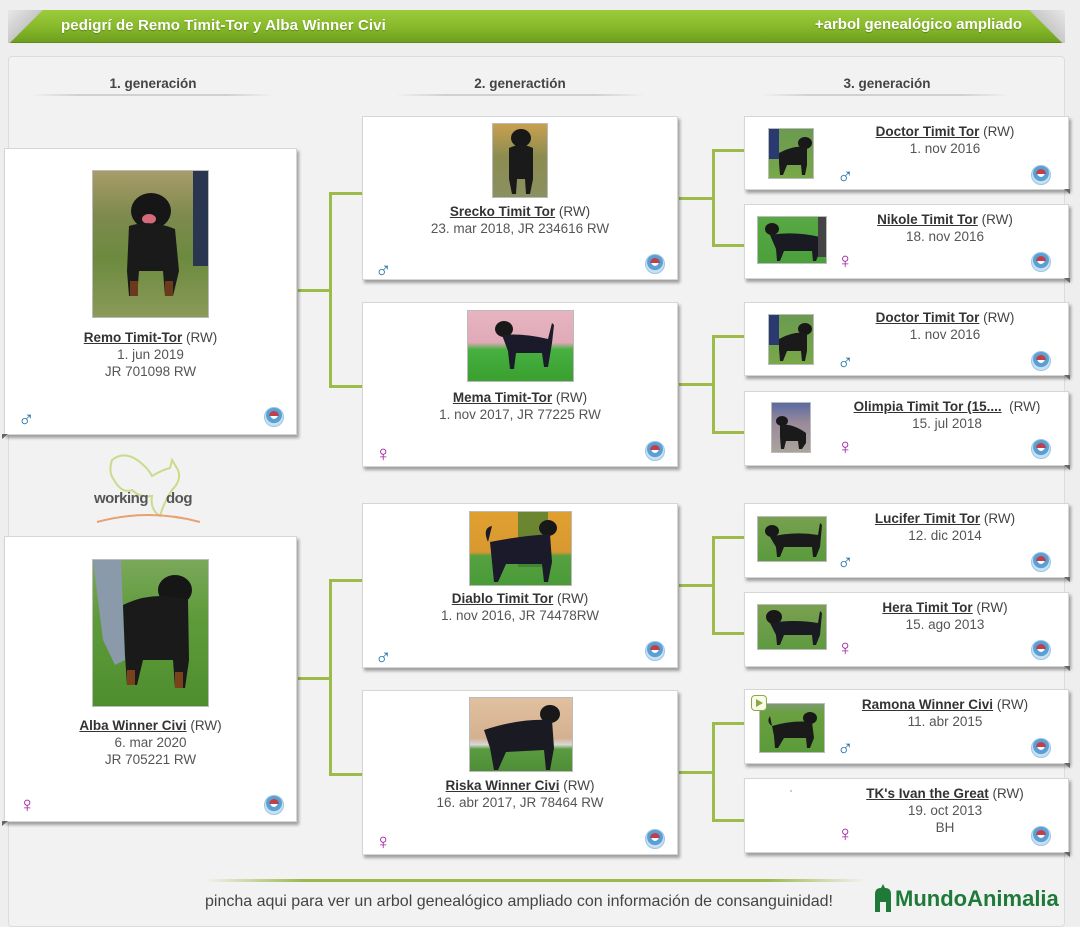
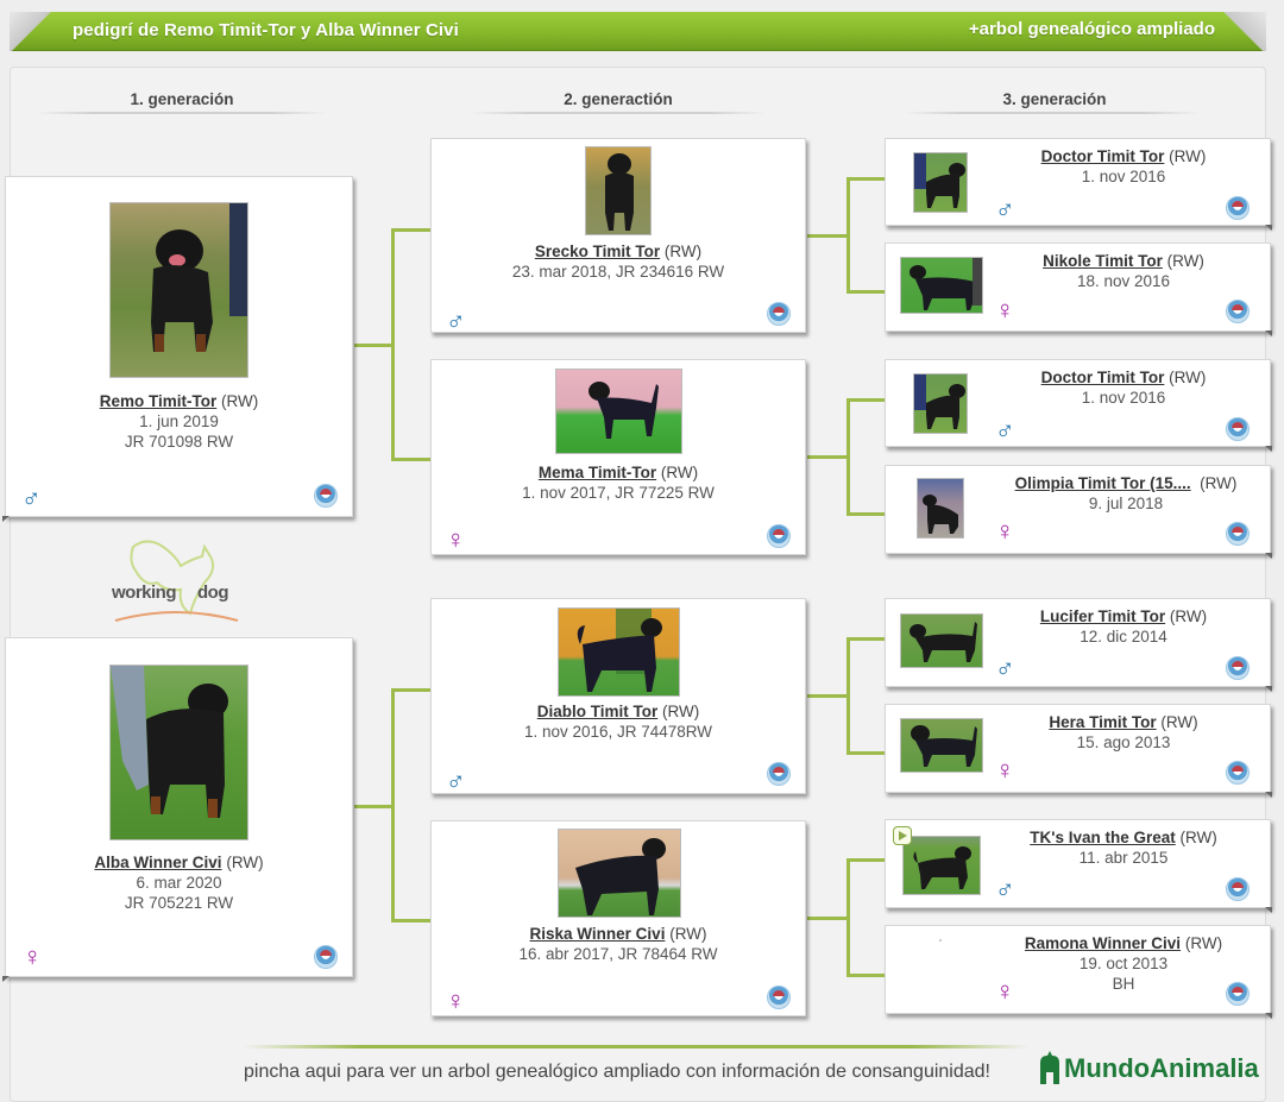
  pedigrí de Remo Timit-Tor y Alba Winner Civi
  +arbol genealógico ampliado
  1. generación
  2. generactión
  3. generación
  Remo Timit-Tor (RW)
  1. jun 2019
  JR 701098 RW
  ♂
  working
  dog
  Alba Winner Civi (RW)
  6. mar 2020
  JR 705221 RW
  ♀
  Srecko Timit Tor (RW)
  23. mar 2018, JR 234616 RW
  ♂
  Mema Timit-Tor (RW)
  1. nov 2017, JR 77225 RW
  ♀
  Diablo Timit Tor (RW)
  1. nov 2016, JR 74478RW
  ♂
  Riska Winner Civi (RW)
  16. abr 2017, JR 78464 RW
  ♀
  Doctor Timit Tor (RW)
  1. nov 2016
  ♂
  Nikole Timit Tor (RW)
  18. nov 2016
  ♀
  Doctor Timit Tor (RW)
  1. nov 2016
  ♂
  Olimpia Timit Tor (15.... (RW)
- 15. jul 2018
+ 9. jul 2018
  ♀
  Lucifer Timit Tor (RW)
  12. dic 2014
  ♂
  Hera Timit Tor (RW)
  15. ago 2013
  ♀
- Ramona Winner Civi (RW)
+ TK's Ivan the Great (RW)
  11. abr 2015
  ♂
- TK's Ivan the Great (RW)
+ Ramona Winner Civi (RW)
  19. oct 2013
  BH
  ♀
  pincha aqui para ver un arbol genealógico ampliado con información de consanguinidad!
  MundoAnimalia
